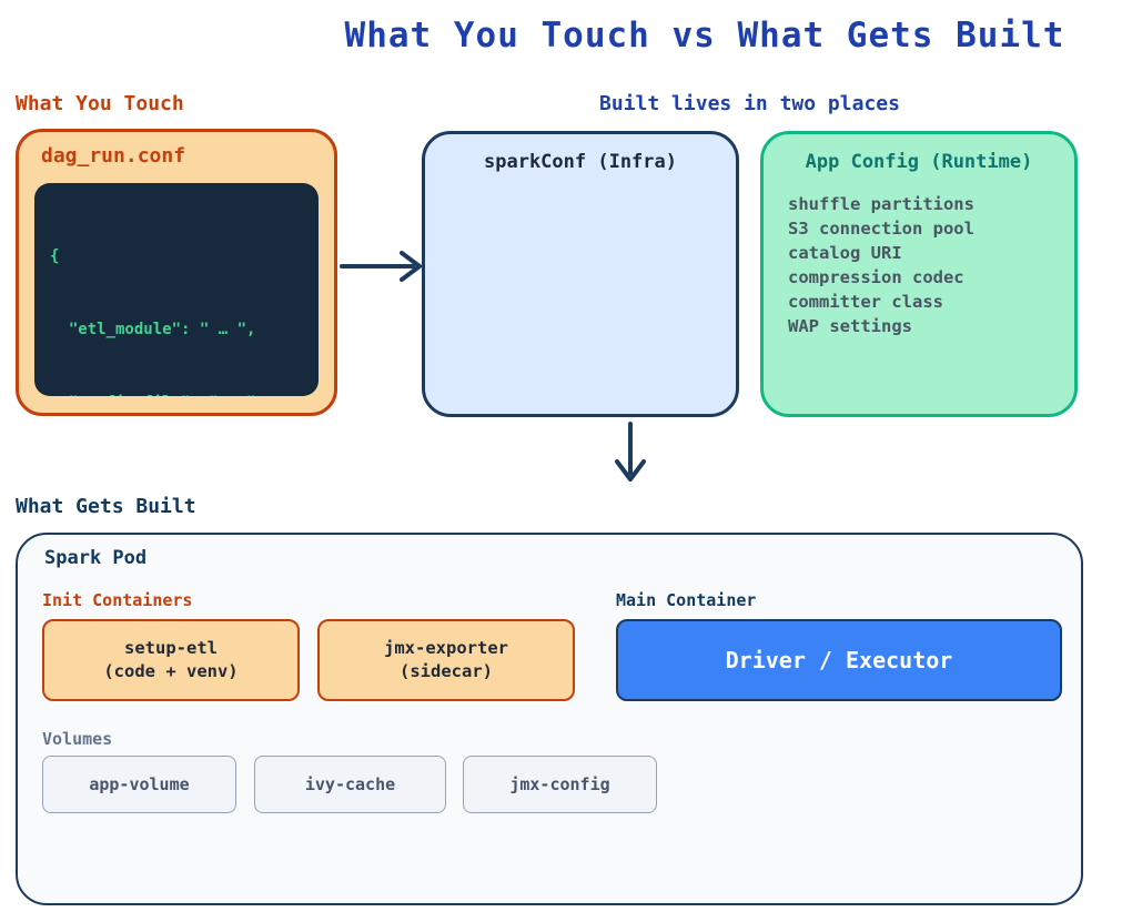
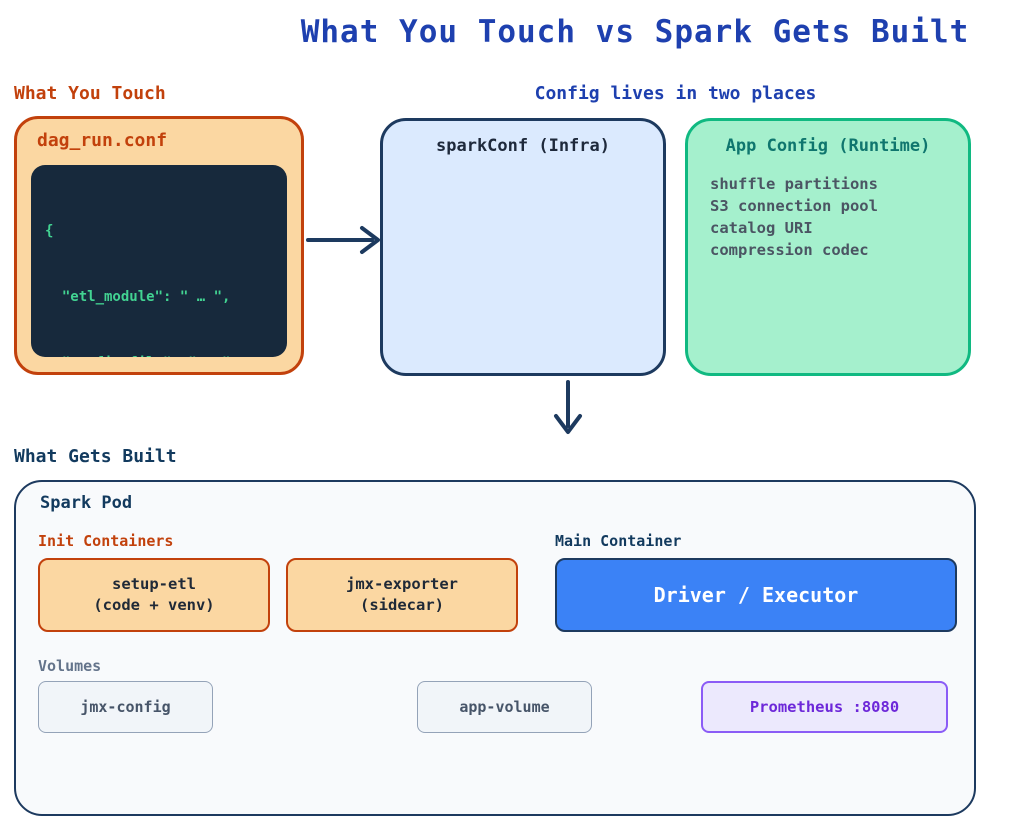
- What You Touch vs What Gets Built
+ What You Touch vs Spark Gets Built
  What You Touch
- Built lives in two places
+ Config lives in two places
  dag_run.conf
  {
  "etl_module": " … ",
  sparkConf (Infra)
  App Config (Runtime)
  shuffle partitions
  S3 connection pool
  catalog URI
  compression codec
- committer class
- WAP settings
  What Gets Built
  Spark Pod
  Init Containers
  setup-etl
  (code + venv)
  jmx-exporter
  (sidecar)
  Main Container
  Driver / Executor
  Volumes
- app-volume
+ jmx-config
- ivy-cache
- jmx-config
+ app-volume
+ Prometheus :8080
